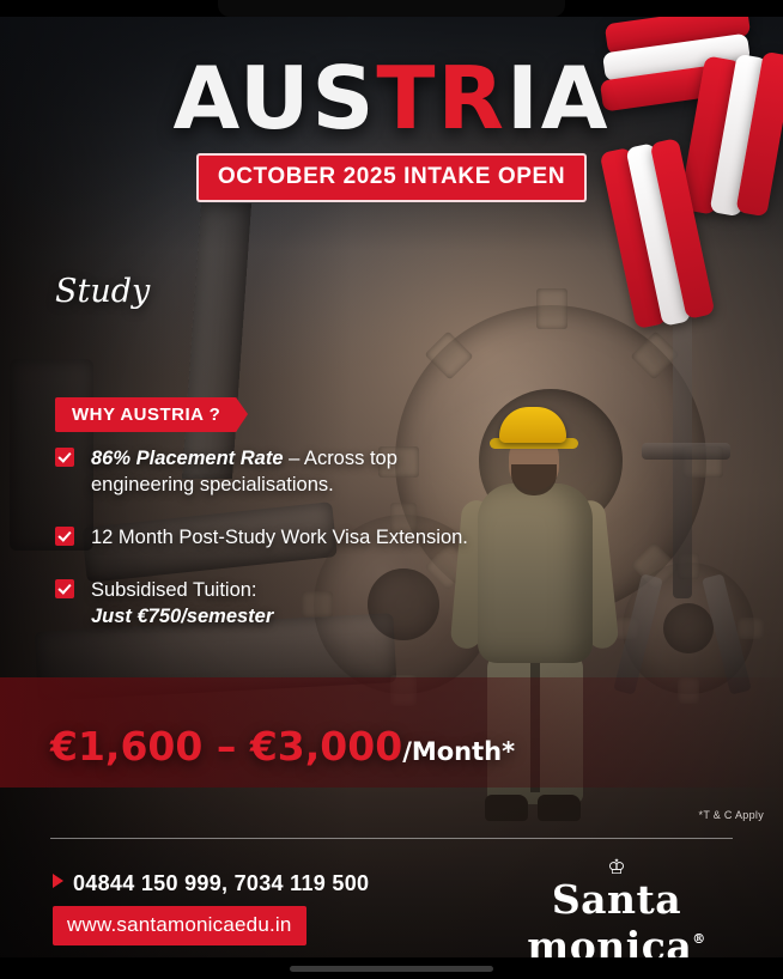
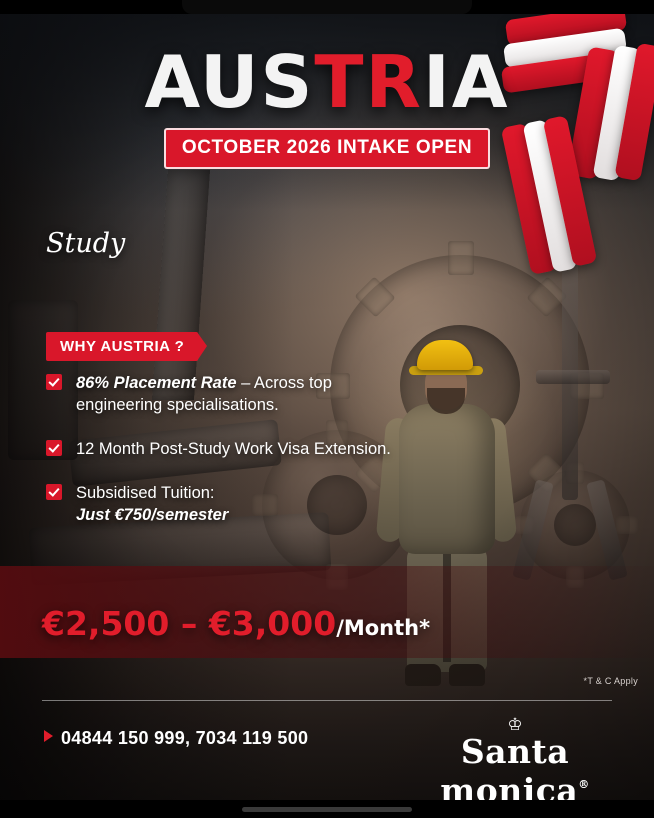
  AUSTRIA
- OCTOBER 2025 INTAKE OPEN
+ OCTOBER 2026 INTAKE OPEN
  Study
  WHY AUSTRIA ?
  86% Placement Rate – Across top engineering specialisations.
  12 Month Post-Study Work Visa Extension.
  Subsidised Tuition:
  Just €750/semester
- €1,600 – €3,000/Month*
+ €2,500 – €3,000/Month*
  *T & C Apply
  04844 150 999, 7034 119 500
- www.santamonicaedu.in
  ♔
  Santa monica®
